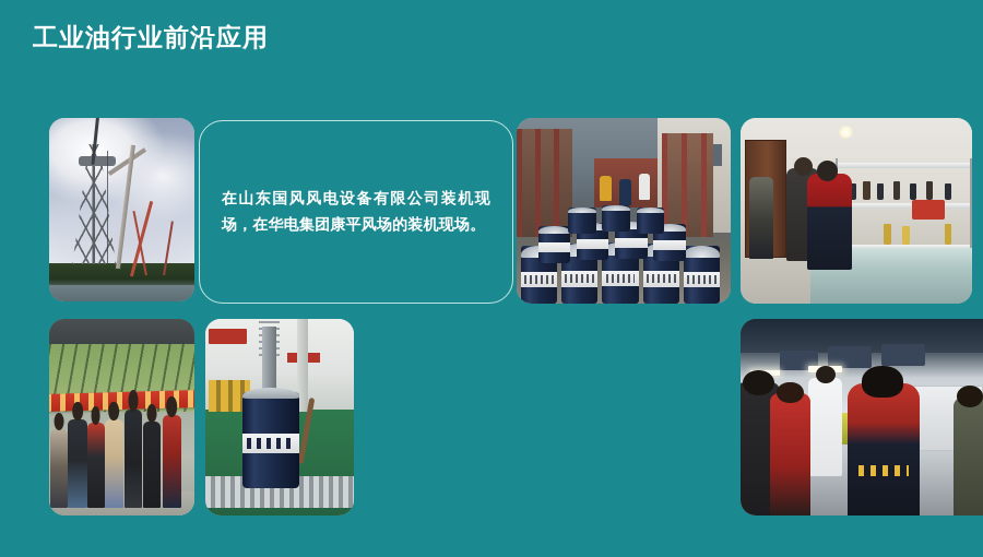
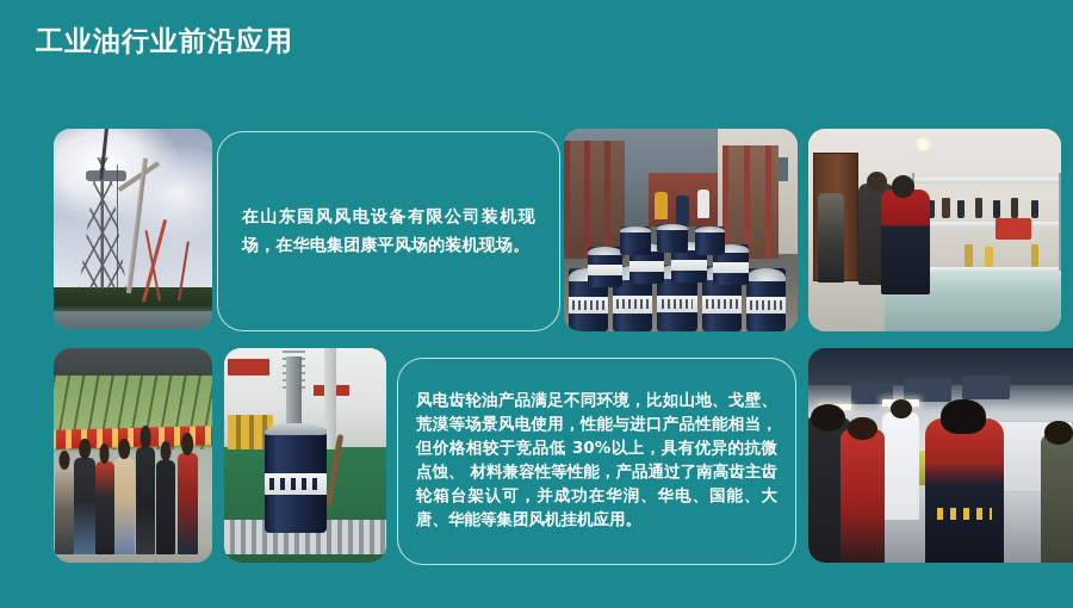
  工业油行业前沿应用
  在山东国风风电设备有限公司装机现场，在华电集团康平风场的装机现场。
+ 风电齿轮油产品满足不同环境，比如山地、戈壁、荒漠等场景风电使用，性能与进口产品性能相当，但价格相较于竞品低 30%以上，具有优异的抗微点蚀、 材料兼容性等性能，产品通过了南高齿主齿轮箱台架认可，并成功在华润、华电、国能、大唐、华能等集团风机挂机应用。
